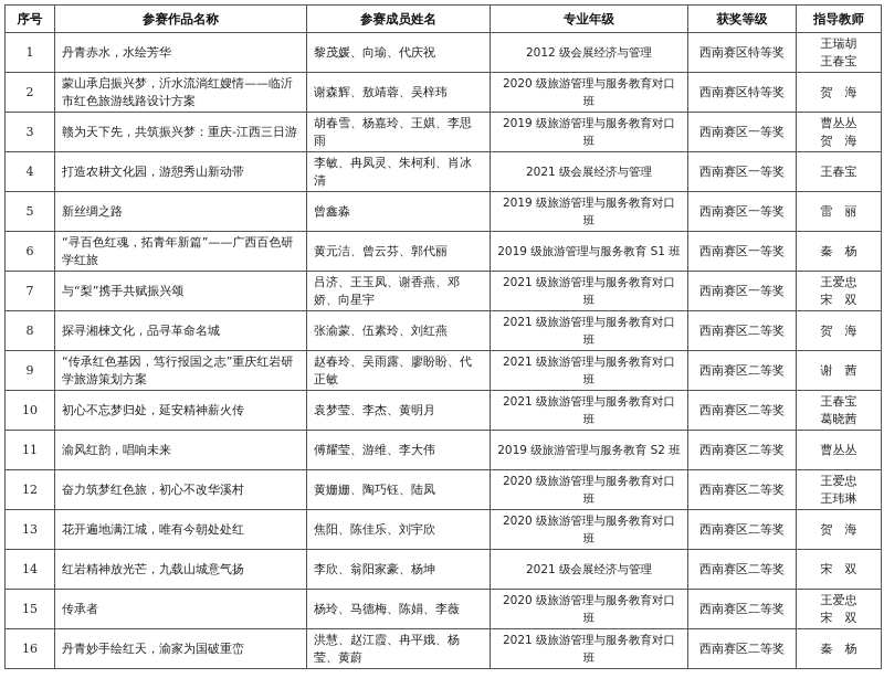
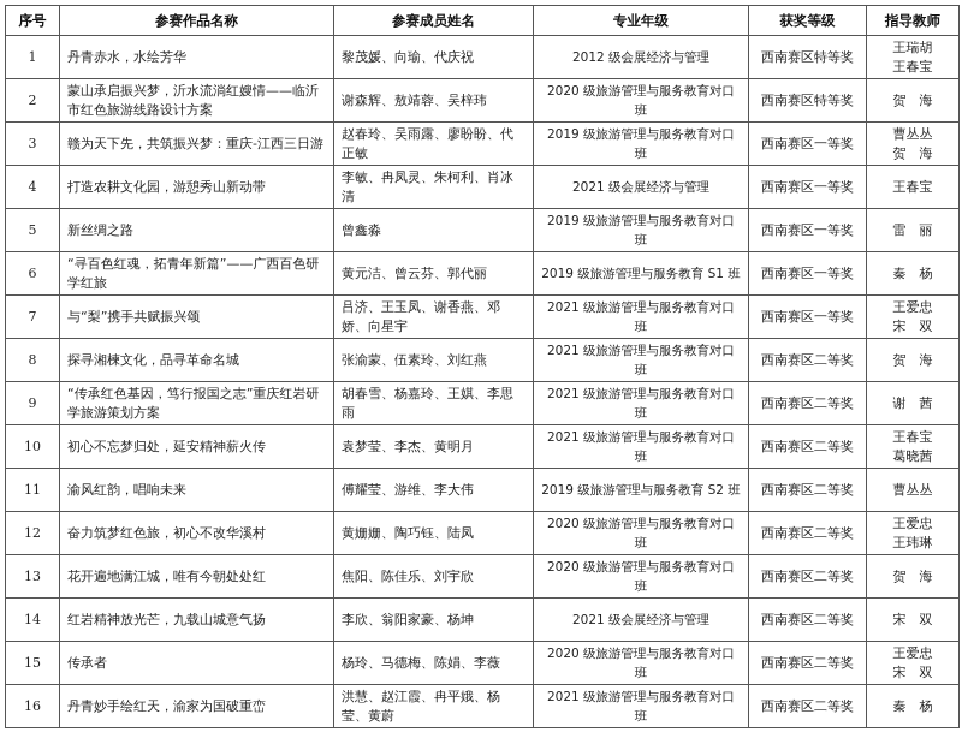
  序号	参赛作品名称	参赛成员姓名	专业年级	获奖等级	指导教师
  1	丹青赤水，水绘芳华	黎茂媛、向瑜、代庆祝	2012 级会展经济与管理	西南赛区特等奖	王瑞胡王春宝
  2	蒙山承启振兴梦，沂水流淌红嫂情——临沂市红色旅游线路设计方案	谢森辉、敖靖蓉、吴梓玮	2020 级旅游管理与服务教育对口班	西南赛区特等奖	贺 海
- 3	赣为天下先，共筑振兴梦：重庆-江西三日游	胡春雪、杨嘉玲、王娸、李思雨	2019 级旅游管理与服务教育对口班	西南赛区一等奖	曹丛丛贺 海
+ 3	赣为天下先，共筑振兴梦：重庆-江西三日游	赵春玲、吴雨露、廖盼盼、代正敏	2019 级旅游管理与服务教育对口班	西南赛区一等奖	曹丛丛贺 海
  4	打造农耕文化园，游憩秀山新动带	李敏、冉凤灵、朱柯利、肖冰清	2021 级会展经济与管理	西南赛区一等奖	王春宝
  5	新丝绸之路	曾鑫淼	2019 级旅游管理与服务教育对口班	西南赛区一等奖	雷 丽
  6	“寻百色红魂，拓青年新篇”——广西百色研学红旅	黄元洁、曾云芬、郭代丽	2019 级旅游管理与服务教育 S1 班	西南赛区一等奖	秦 杨
  7	与“梨”携手共赋振兴颂	吕济、王玉凤、谢香燕、邓娇、向星宇	2021 级旅游管理与服务教育对口班	西南赛区一等奖	王爱忠宋 双
  8	探寻湘楝文化，品寻革命名城	张渝蒙、伍素玲、刘红燕	2021 级旅游管理与服务教育对口班	西南赛区二等奖	贺 海
- 9	“传承红色基因，笃行报国之志”重庆红岩研学旅游策划方案	赵春玲、吴雨露、廖盼盼、代正敏	2021 级旅游管理与服务教育对口班	西南赛区二等奖	谢 茜
+ 9	“传承红色基因，笃行报国之志”重庆红岩研学旅游策划方案	胡春雪、杨嘉玲、王娸、李思雨	2021 级旅游管理与服务教育对口班	西南赛区二等奖	谢 茜
  10	初心不忘梦归处，延安精神薪火传	袁梦莹、李杰、黄明月	2021 级旅游管理与服务教育对口班	西南赛区二等奖	王春宝葛晓茜
  11	渝风红韵，唱响未来	傅耀莹、游维、李大伟	2019 级旅游管理与服务教育 S2 班	西南赛区二等奖	曹丛丛
  12	奋力筑梦红色旅，初心不改华溪村	黄姗姗、陶巧钰、陆凤	2020 级旅游管理与服务教育对口班	西南赛区二等奖	王爱忠王玮琳
  13	花开遍地满江城，唯有今朝处处红	焦阳、陈佳乐、刘宇欣	2020 级旅游管理与服务教育对口班	西南赛区二等奖	贺 海
  14	红岩精神放光芒，九载山城意气扬	李欣、翁阳家豪、杨坤	2021 级会展经济与管理	西南赛区二等奖	宋 双
  15	传承者	杨玲、马德梅、陈娟、李薇	2020 级旅游管理与服务教育对口班	西南赛区二等奖	王爱忠宋 双
  16	丹青妙手绘红天，渝家为国破重峦	洪慧、赵江霞、冉平娥、杨莹、黄蔚	2021 级旅游管理与服务教育对口班	西南赛区二等奖	秦 杨
